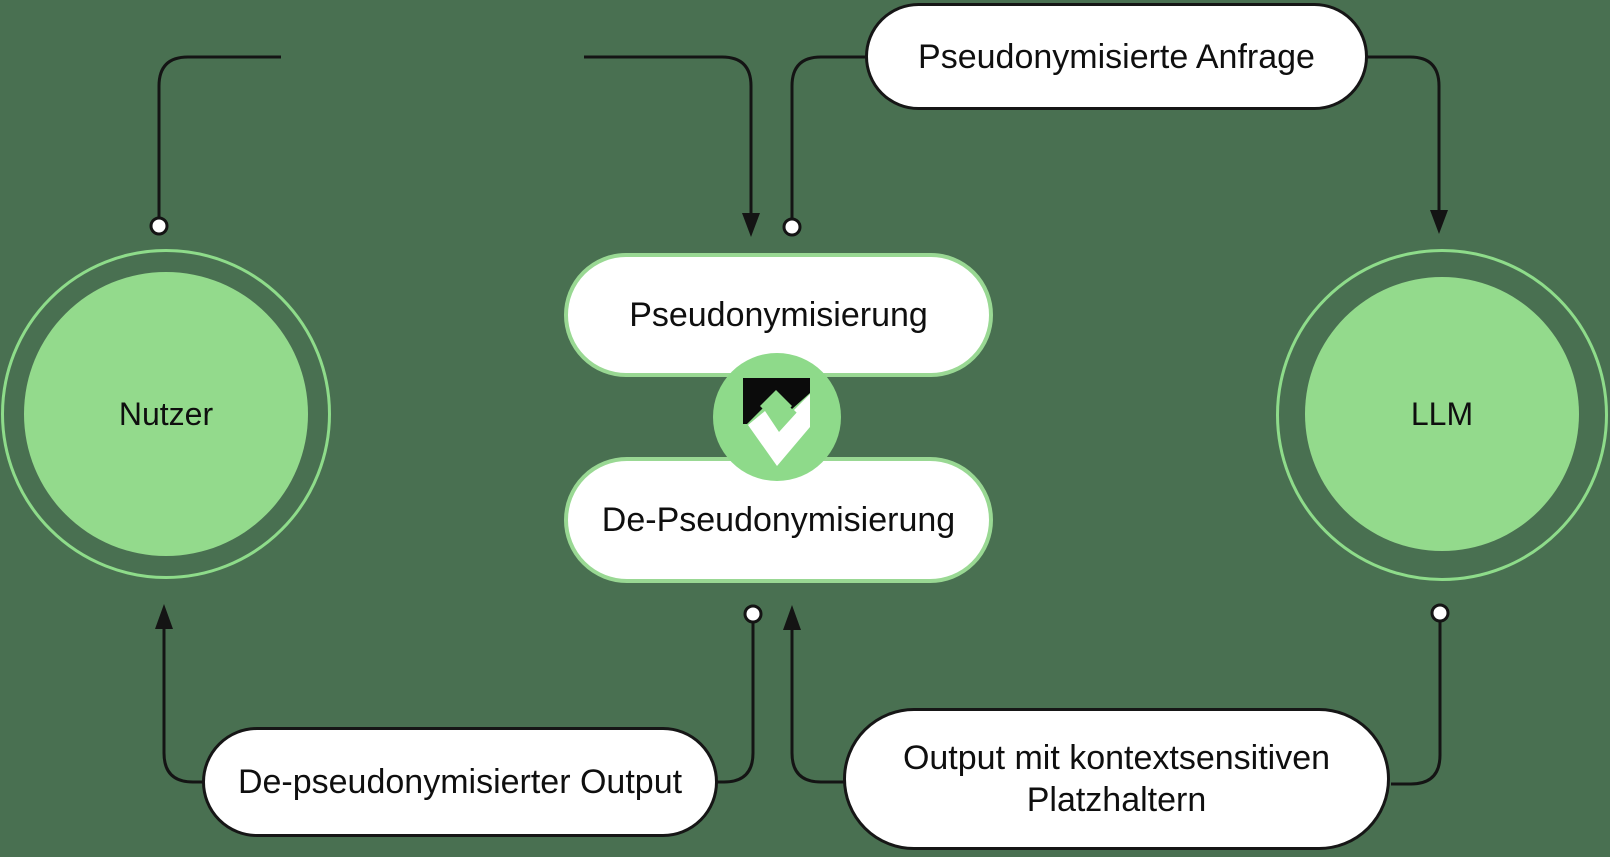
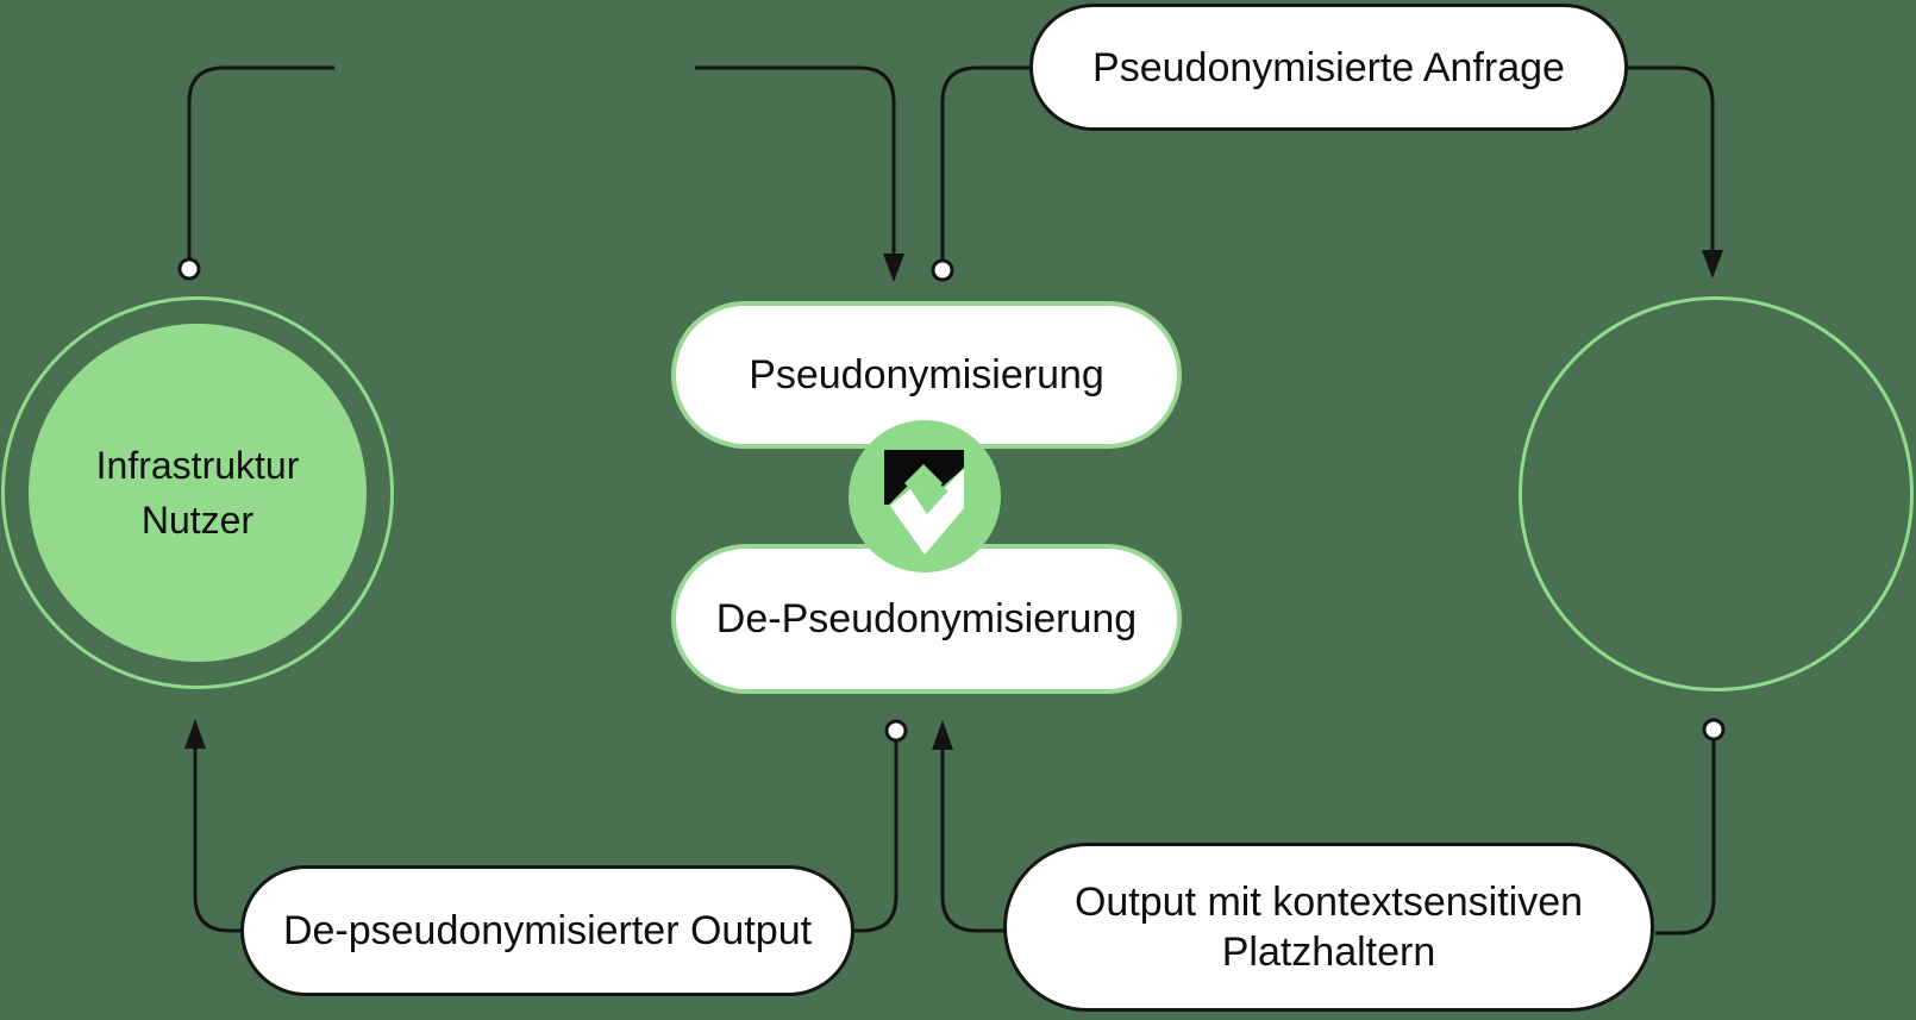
+ Infrastruktur
  Nutzer
- LLM
  Pseudonymisierung
  De-Pseudonymisierung
  Pseudonymisierte Anfrage
  De-pseudonymisierter Output
  Output mit kontextsensitiven
  Platzhaltern
